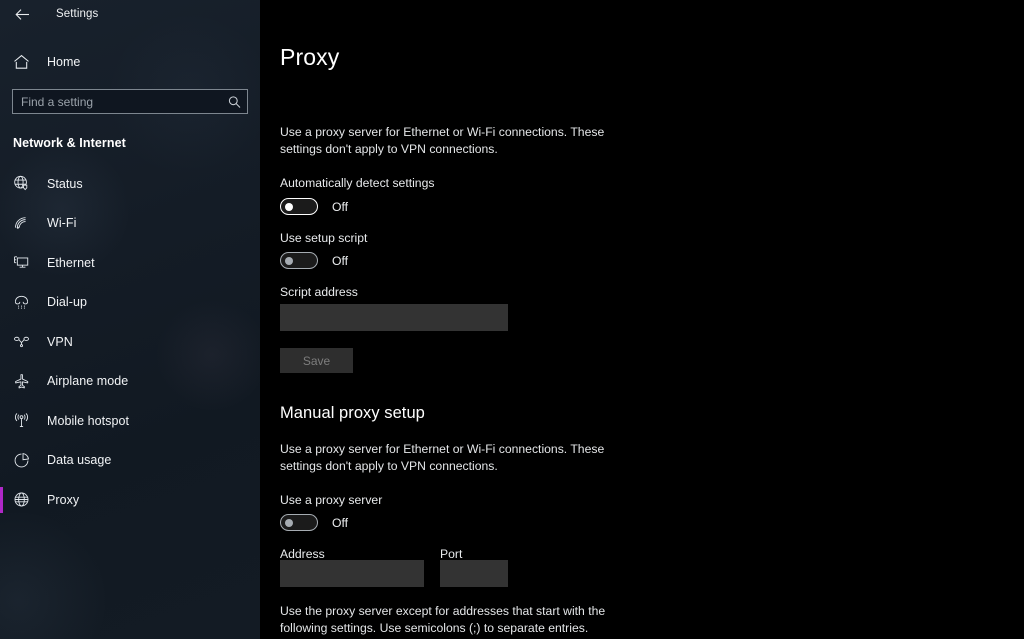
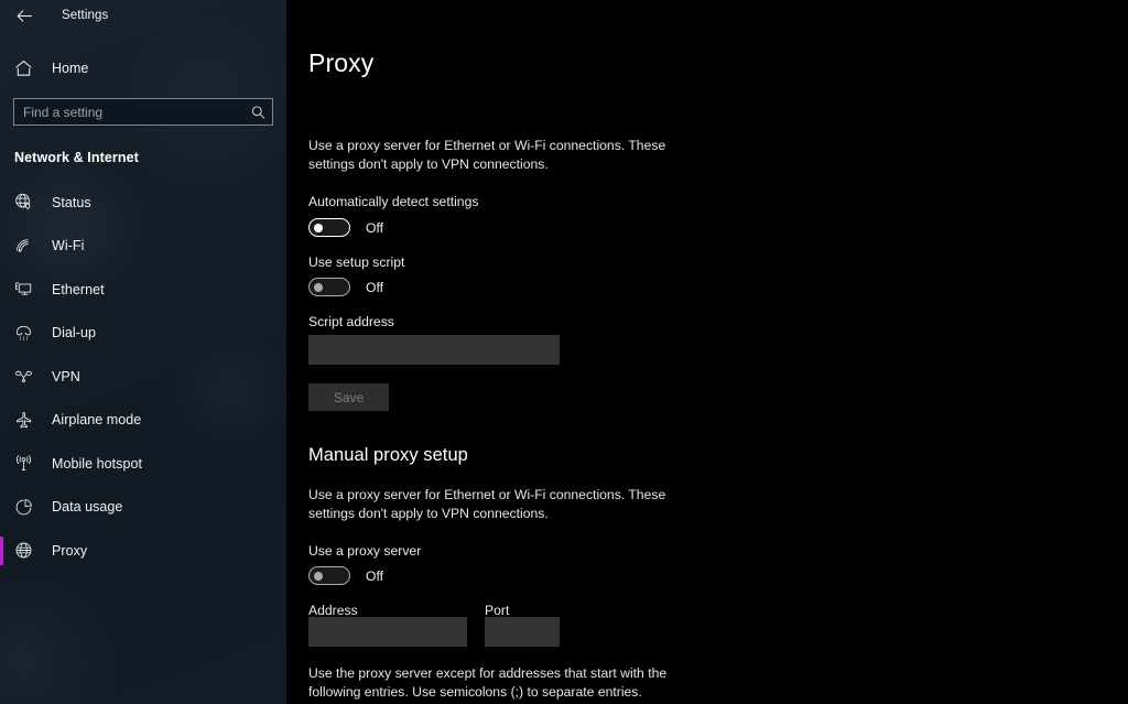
  Settings
  Home
  Find a setting
  Network & Internet
  Status
  Wi-Fi
  Ethernet
  Dial-up
  VPN
  Airplane mode
  Mobile hotspot
  Data usage
  Proxy
  Proxy
  Use a proxy server for Ethernet or Wi-Fi connections. These settings don't apply to VPN connections.
  Automatically detect settings
  Off
  Use setup script
  Off
  Script address
  Save
  Manual proxy setup
  Use a proxy server for Ethernet or Wi-Fi connections. These settings don't apply to VPN connections.
  Use a proxy server
  Off
  Address
  Port
- Use the proxy server except for addresses that start with the following settings. Use semicolons (;) to separate entries.
+ Use the proxy server except for addresses that start with the following entries. Use semicolons (;) to separate entries.
